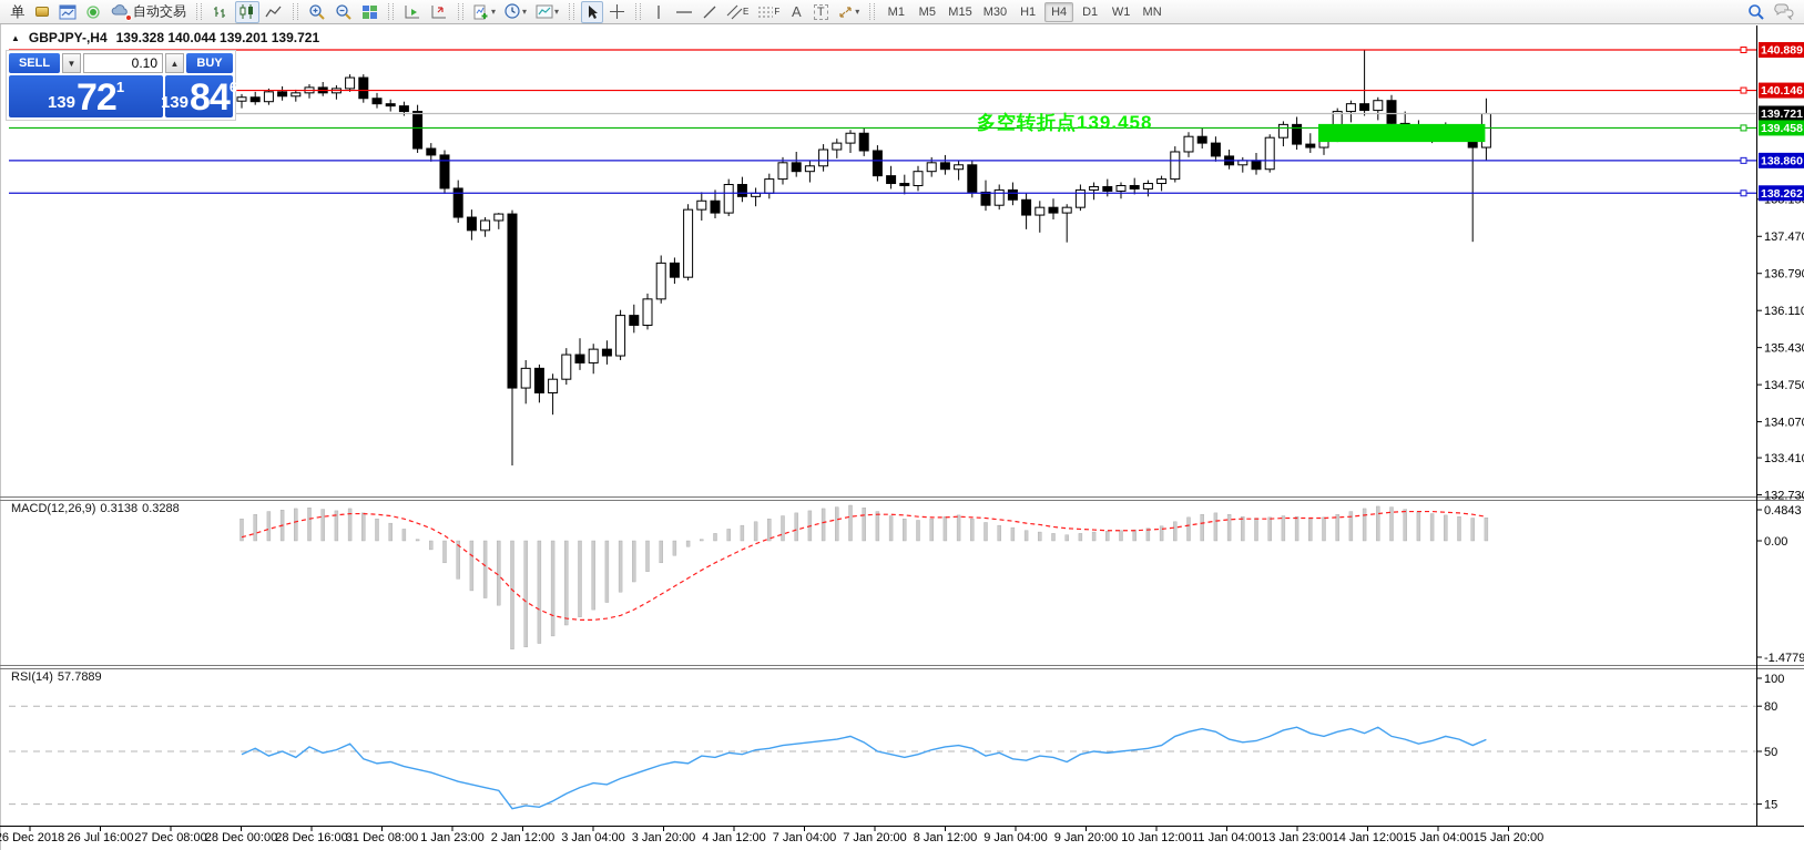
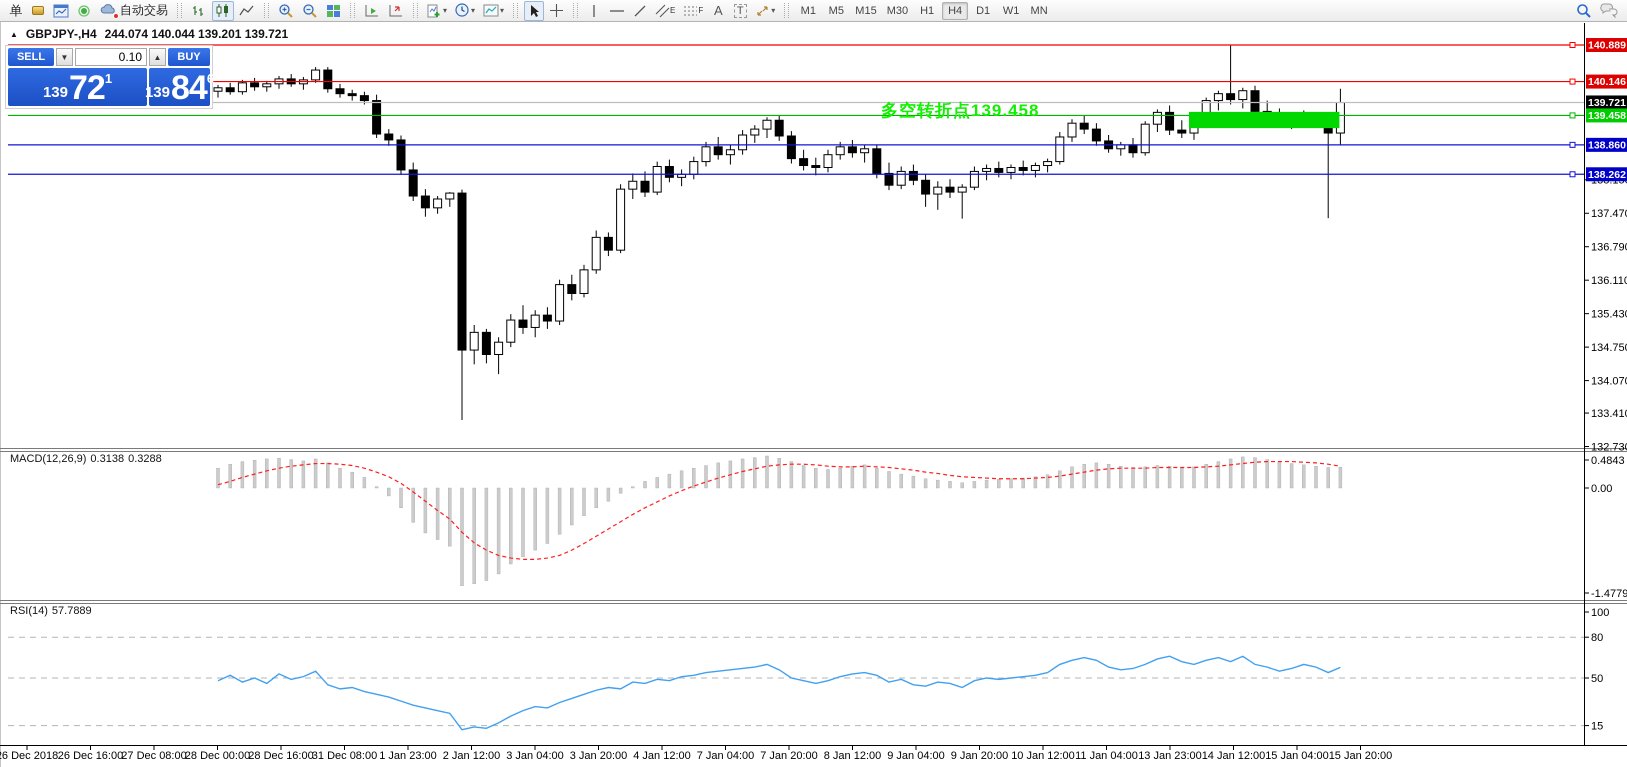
  单
  自动交易
  ▾
  ▾
  ▾
  E
  F
  A
  T
  ▾
  M1
  M5
  M15
  M30
  H1
  H4
  D1
  W1
  MN
  ▲
  GBPJPY-,H4
- 139.328 140.044 139.201 139.721
+ 244.074 140.044 139.201 139.721
  SELL
  ▼
  0.10
  ▲
  BUY
  139
  72
  1
  139
  84
  6
  137.47
  136.79
  136.11
  135.43
  134.75
  134.07
  133.41
  132.73
  140.889
  140.146
  139.721
  139.458
  138.860
  138.262
  0.4843
  0.00
  -1.4779
  100
  80
  50
  15
  6 Dec 2018
- 26 Jul 16:00
+ 26 Dec 16:00
  27 Dec 08:00
  28 Dec 00:00
  28 Dec 16:00
  31 Dec 08:00
  1 Jan 23:00
  2 Jan 12:00
  3 Jan 04:00
  3 Jan 20:00
  4 Jan 12:00
  7 Jan 04:00
  7 Jan 20:00
  8 Jan 12:00
  9 Jan 04:00
  9 Jan 20:00
  10 Jan 12:00
  11 Jan 04:00
  13 Jan 23:00
  14 Jan 12:00
  15 Jan 04:00
  15 Jan 20:00
  多空转折点139.458
  MACD(12,26,9) 0.3138 0.3288
  RSI(14) 57.7889
